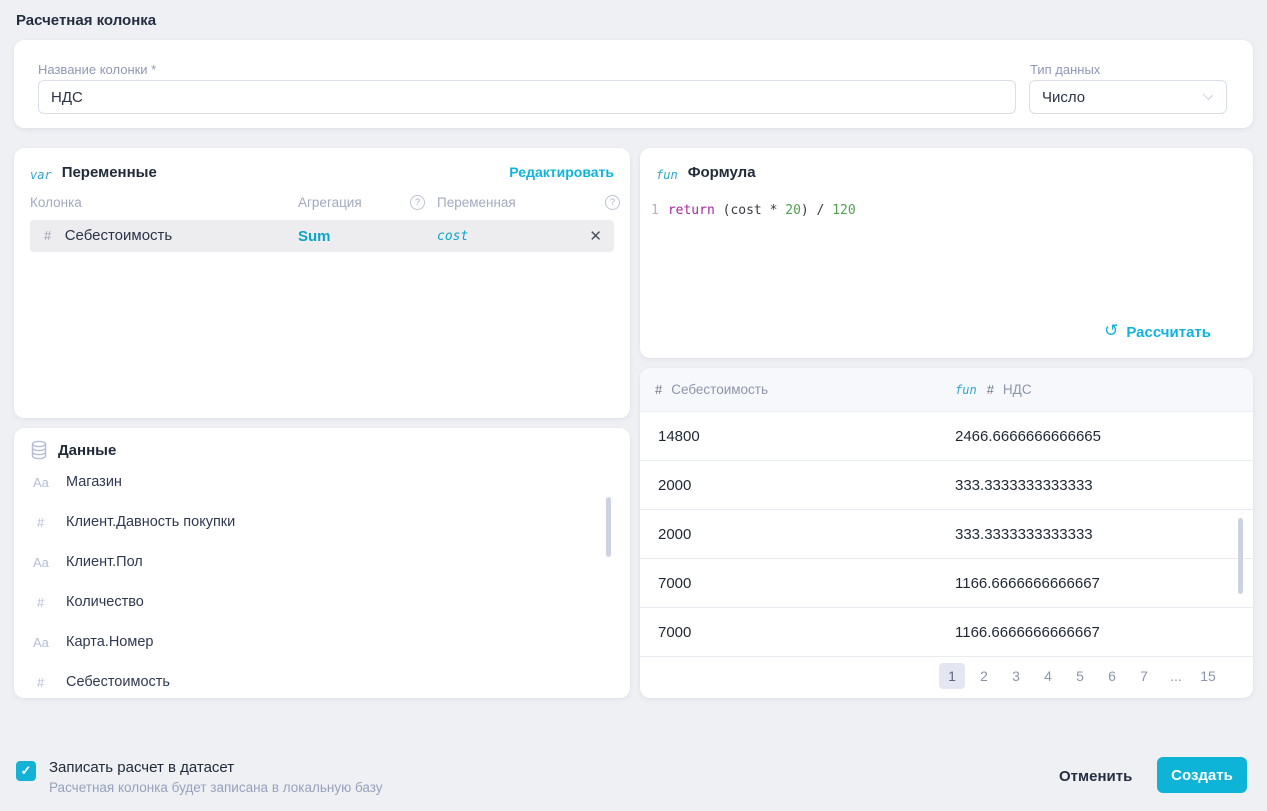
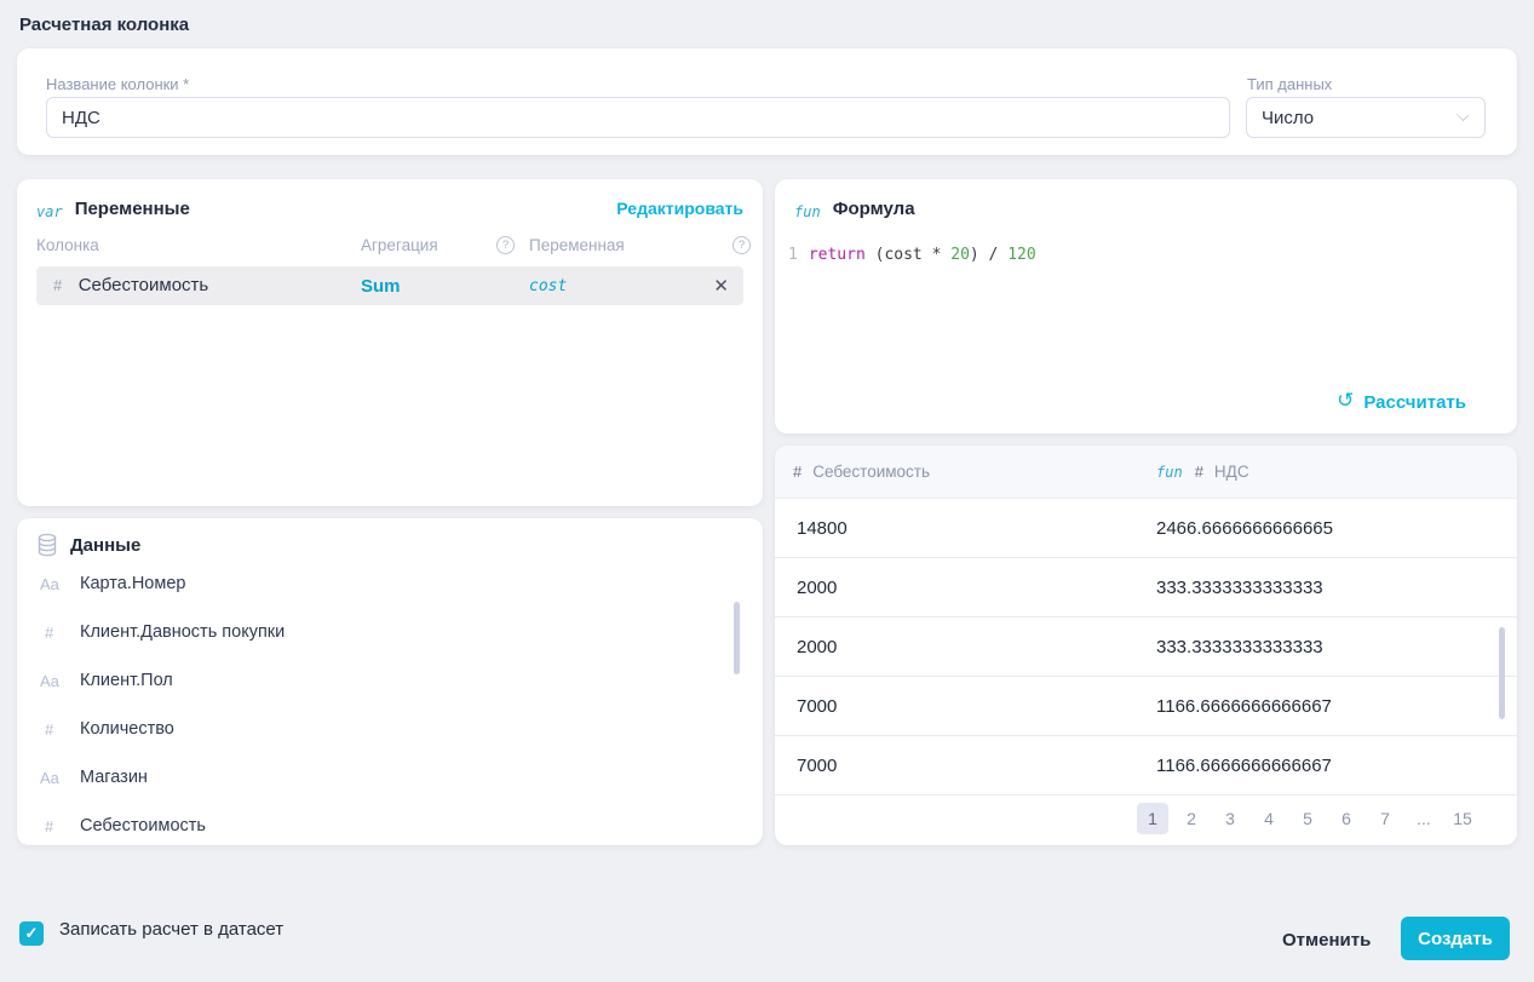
  Расчетная колонка
  Название колонки *
  НДС
  Тип данных
  Число
  var
  Переменные
  Редактировать
  Колонка
  Агрегация
  ?
  Переменная
  ?
  # Себестоимость
  Sum
  cost
  ✕
  fun
  Формула
  1
  return (cost * 20) / 120
  ↺
  Рассчитать
  #
  Себестоимость
  fun
  #
  НДС
  14800
  2466.6666666666665
  2000
  333.3333333333333
  2000
  333.3333333333333
  7000
  1166.6666666666667
  7000
  1166.6666666666667
  1
  2
  3
  4
  5
  6
  7
  ...
  15
  Данные
  Aa
- Магазин
+ Карта.Номер
  #
  Клиент.Давность покупки
  Aa
  Клиент.Пол
  #
  Количество
  Aa
- Карта.Номер
+ Магазин
  #
  Себестоимость
  ✓
  Записать расчет в датасет
- Расчетная колонка будет записана в локальную базу
  Отменить
  Создать
